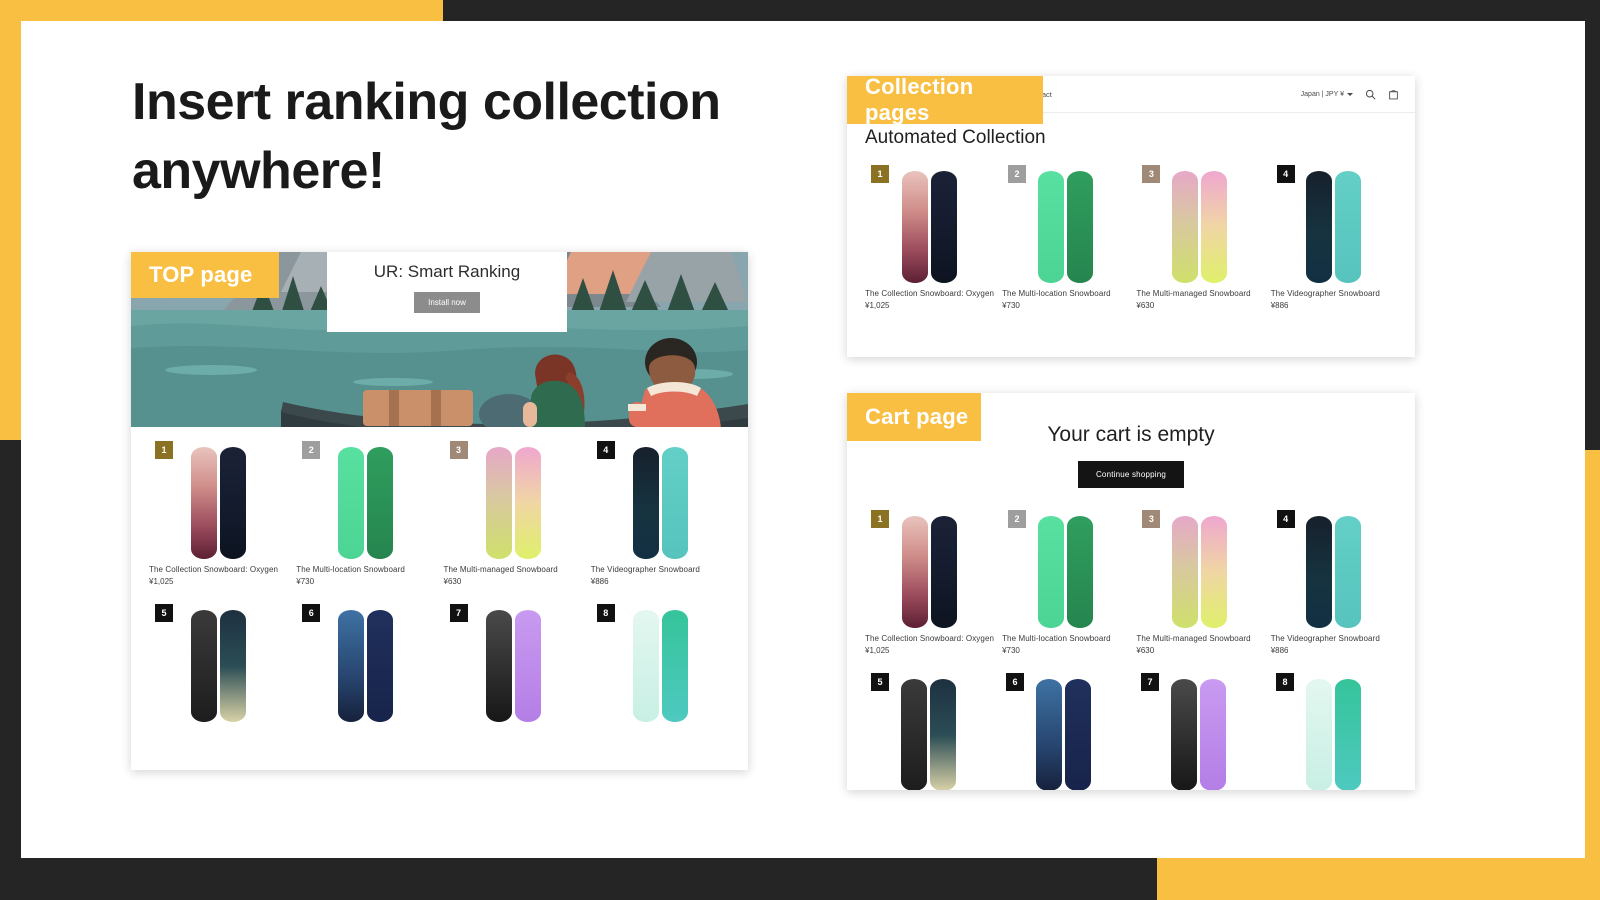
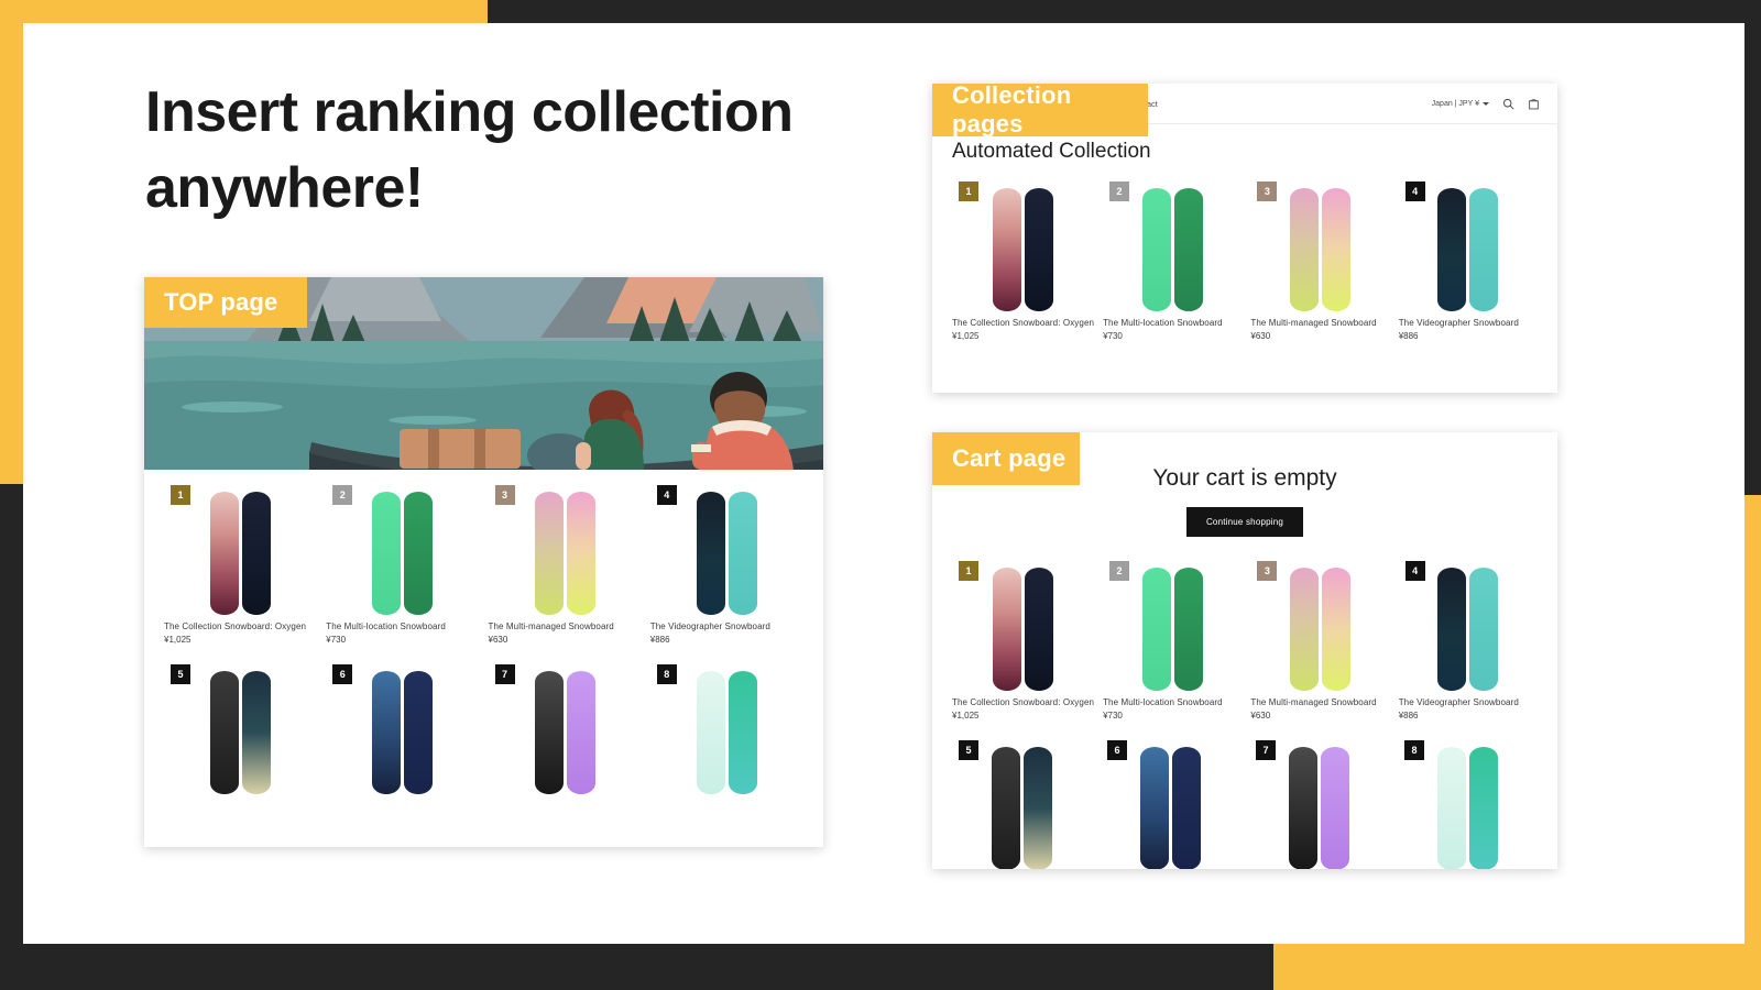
  Insert ranking collection anywhere!
- UR: Smart Ranking
- Install now
  1
  The Collection Snowboard: Oxygen
  ¥1,025
  2
  The Multi-location Snowboard
  ¥730
  3
  The Multi-managed Snowboard
  ¥630
  4
  The Videographer Snowboard
  ¥886
  5
  6
  7
  8
  TOP page
  Automated Collection
  1
  The Collection Snowboard: Oxygen
  ¥1,025
  2
  The Multi-location Snowboard
  ¥730
  3
  The Multi-managed Snowboard
  ¥630
  4
  The Videographer Snowboard
  ¥886
  Collection pages
  Your cart is empty
  Continue shopping
  1
  The Collection Snowboard: Oxygen
  ¥1,025
  2
  The Multi-location Snowboard
  ¥730
  3
  The Multi-managed Snowboard
  ¥630
  4
  The Videographer Snowboard
  ¥886
  5
  6
  7
  8
  Cart page
